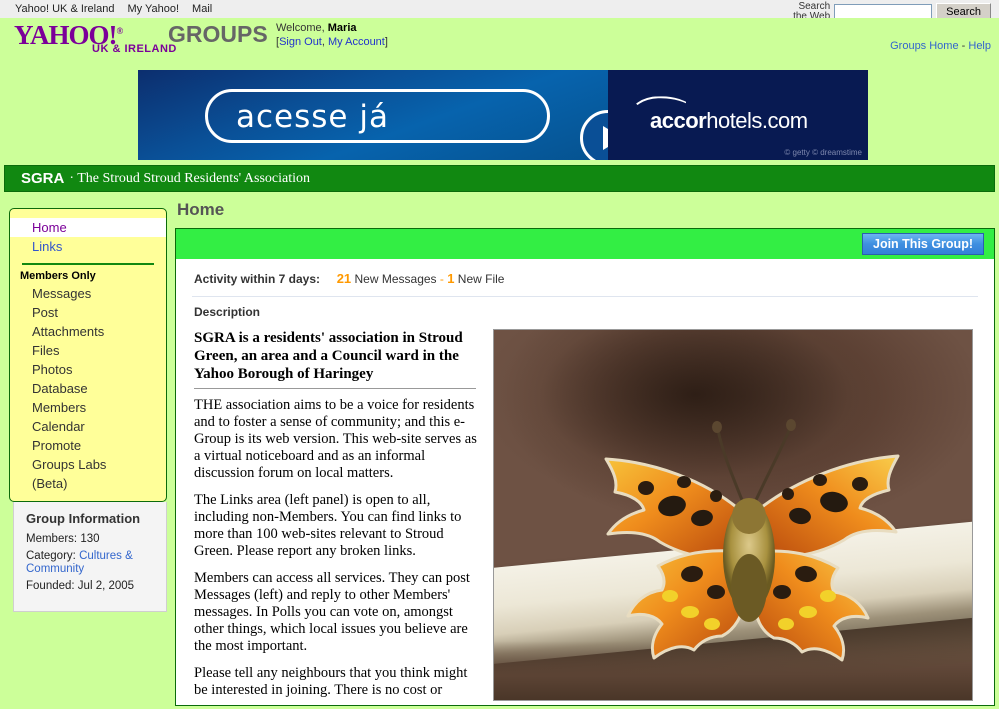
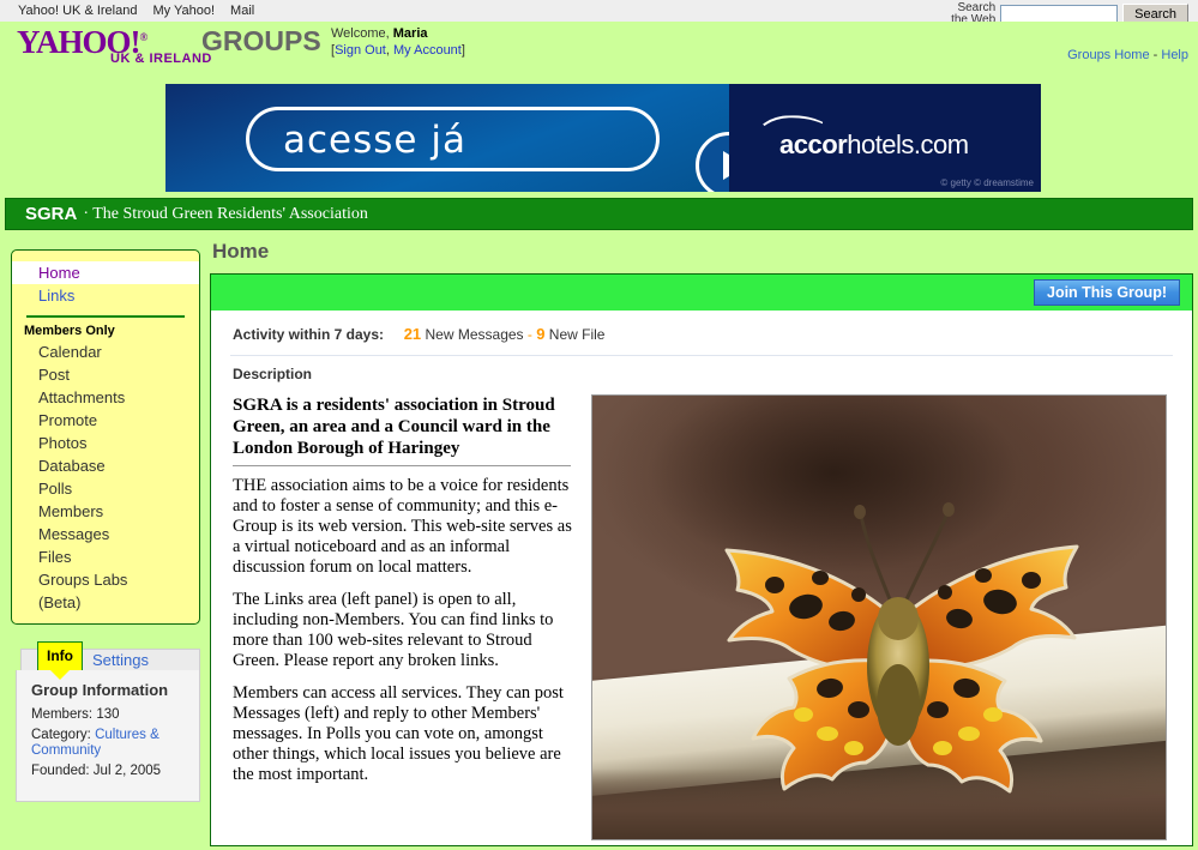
  Yahoo! UK & Ireland
  My Yahoo!
  Mail
  Search
  the Web
  Search
  YAHOO!®
  UK & IRELAND
  GROUPS
  Welcome, Maria
  [Sign Out, My Account]
  Groups Home - Help
  acesse já
  accorhotels.com
  © getty © dreamstime
  SGRA
- · The Stroud Stroud Residents' Association
+ · The Stroud Green Residents' Association
  Home
  Links
  Members Only
- Messages
+ Calendar
  Post
  Attachments
- Files
+ Promote
  Photos
  Database
+ Polls
  Members
- Calendar
+ Messages
- Promote
+ Files
  Groups Labs
  (Beta)
+ Info
+ Settings
  Group Information
  Members: 130
  Category: Cultures & Community
  Founded: Jul 2, 2005
  Home
  Join This Group!
- Activity within 7 days: 21 New Messages - 1 New File
+ Activity within 7 days: 21 New Messages - 9 New File
  Description
- SGRA is a residents' association in Stroud Green, an area and a Council ward in the Yahoo Borough of Haringey
+ SGRA is a residents' association in Stroud Green, an area and a Council ward in the London Borough of Haringey
  THE association aims to be a voice for residents and to foster a sense of community; and this e-Group is its web version. This web-site serves as a virtual noticeboard and as an informal discussion forum on local matters.
  The Links area (left panel) is open to all, including non-Members. You can find links to more than 100 web-sites relevant to Stroud Green. Please report any broken links.
  Members can access all services. They can post Messages (left) and reply to other Members' messages. In Polls you can vote on, amongst other things, which local issues you believe are the most important.
- Please tell any neighbours that you think might be interested in joining. There is no cost or
